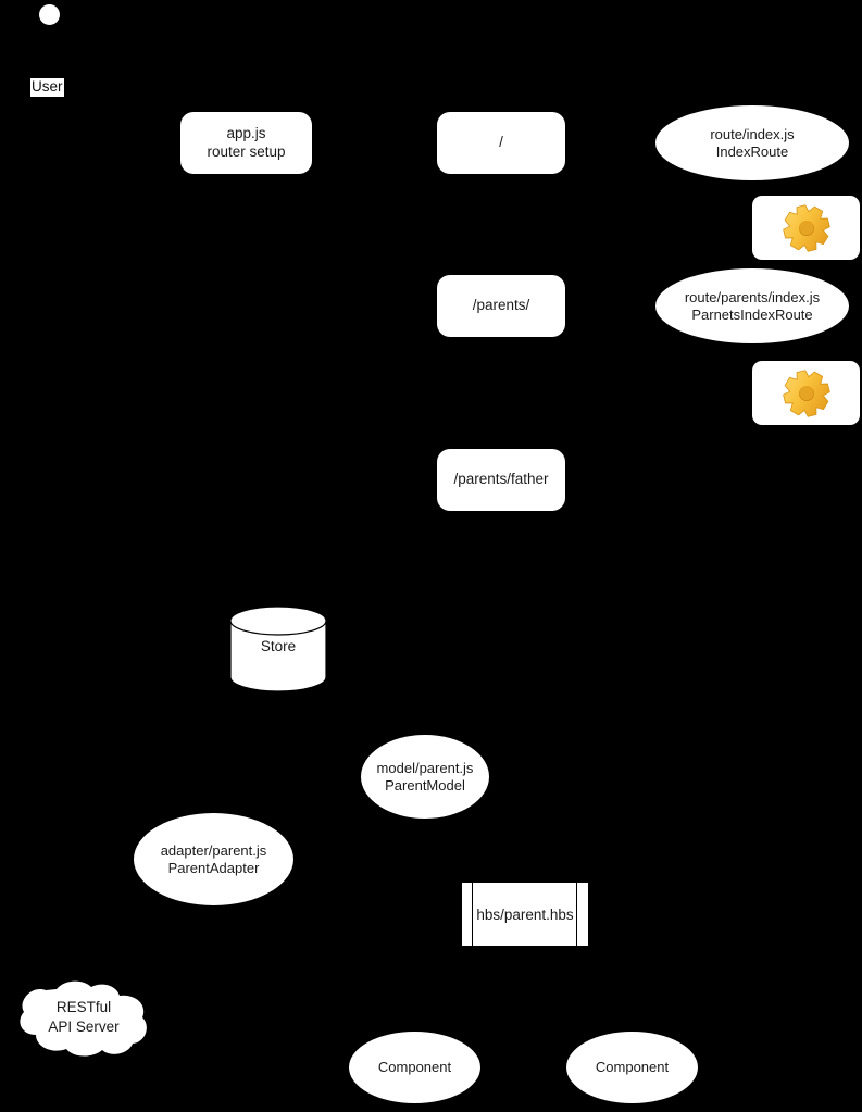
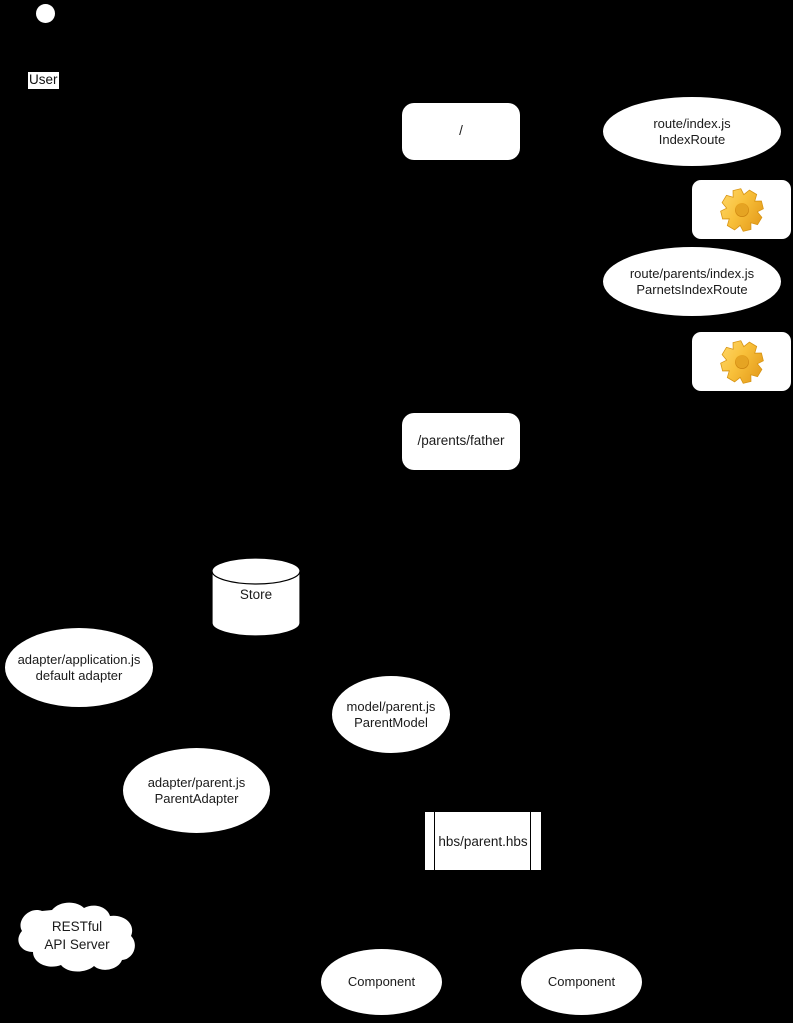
  User
- app.js
- router setup
  /
  route/index.js
  IndexRoute
- /parents/
  route/parents/index.js
  ParnetsIndexRoute
  /parents/father
  Store
+ adapter/application.js
+ default adapter
  model/parent.js
  ParentModel
  adapter/parent.js
  ParentAdapter
  hbs/parent.hbs
  RESTful
  API Server
  Component
  Component
